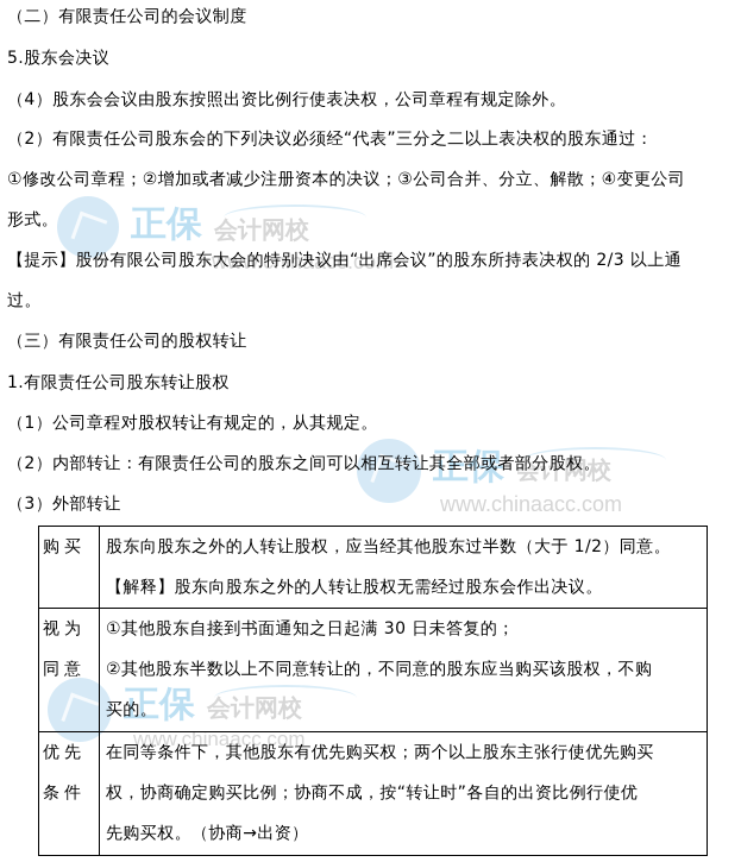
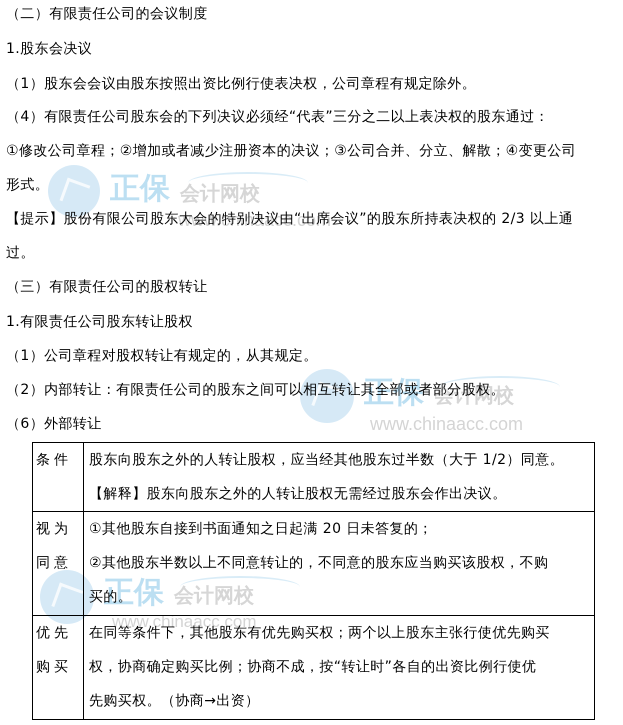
  正保
  会计网校
  www.chinaacc.com
  正保
  会计网校
  www.chinaacc.com
  正保
  会计网校
  www.chinaacc.com
  （二）有限责任公司的会议制度
- 5.股东会决议
+ 1.股东会决议
- （4）股东会会议由股东按照出资比例行使表决权，公司章程有规定除外。
+ （1）股东会会议由股东按照出资比例行使表决权，公司章程有规定除外。
- （2）有限责任公司股东会的下列决议必须经“代表”三分之二以上表决权的股东通过：
+ （4）有限责任公司股东会的下列决议必须经“代表”三分之二以上表决权的股东通过：
  ①修改公司章程；②增加或者减少注册资本的决议；③公司合并、分立、解散；④变更公司
  形式。
  【提示】股份有限公司股东大会的特别决议由“出席会议”的股东所持表决权的 2/3 以上通
  过。
  （三）有限责任公司的股权转让
  1.有限责任公司股东转让股权
  （1）公司章程对股权转让有规定的，从其规定。
  （2）内部转让：有限责任公司的股东之间可以相互转让其全部或者部分股权。
- （3）外部转让
+ （6）外部转让
- 购买	股东向股东之外的人转让股权，应当经其他股东过半数（大于 1/2）同意。 【解释】股东向股东之外的人转让股权无需经过股东会作出决议。
+ 条件	股东向股东之外的人转让股权，应当经其他股东过半数（大于 1/2）同意。 【解释】股东向股东之外的人转让股权无需经过股东会作出决议。
- 视为 同意	①其他股东自接到书面通知之日起满 30 日未答复的； ②其他股东半数以上不同意转让的，不同意的股东应当购买该股权，不购 买的。
+ 视为 同意	①其他股东自接到书面通知之日起满 20 日未答复的； ②其他股东半数以上不同意转让的，不同意的股东应当购买该股权，不购 买的。
- 优先 条件	在同等条件下，其他股东有优先购买权；两个以上股东主张行使优先购买 权，协商确定购买比例；协商不成，按“转让时”各自的出资比例行使优 先购买权。（协商→出资）
+ 优先 购买	在同等条件下，其他股东有优先购买权；两个以上股东主张行使优先购买 权，协商确定购买比例；协商不成，按“转让时”各自的出资比例行使优 先购买权。（协商→出资）
